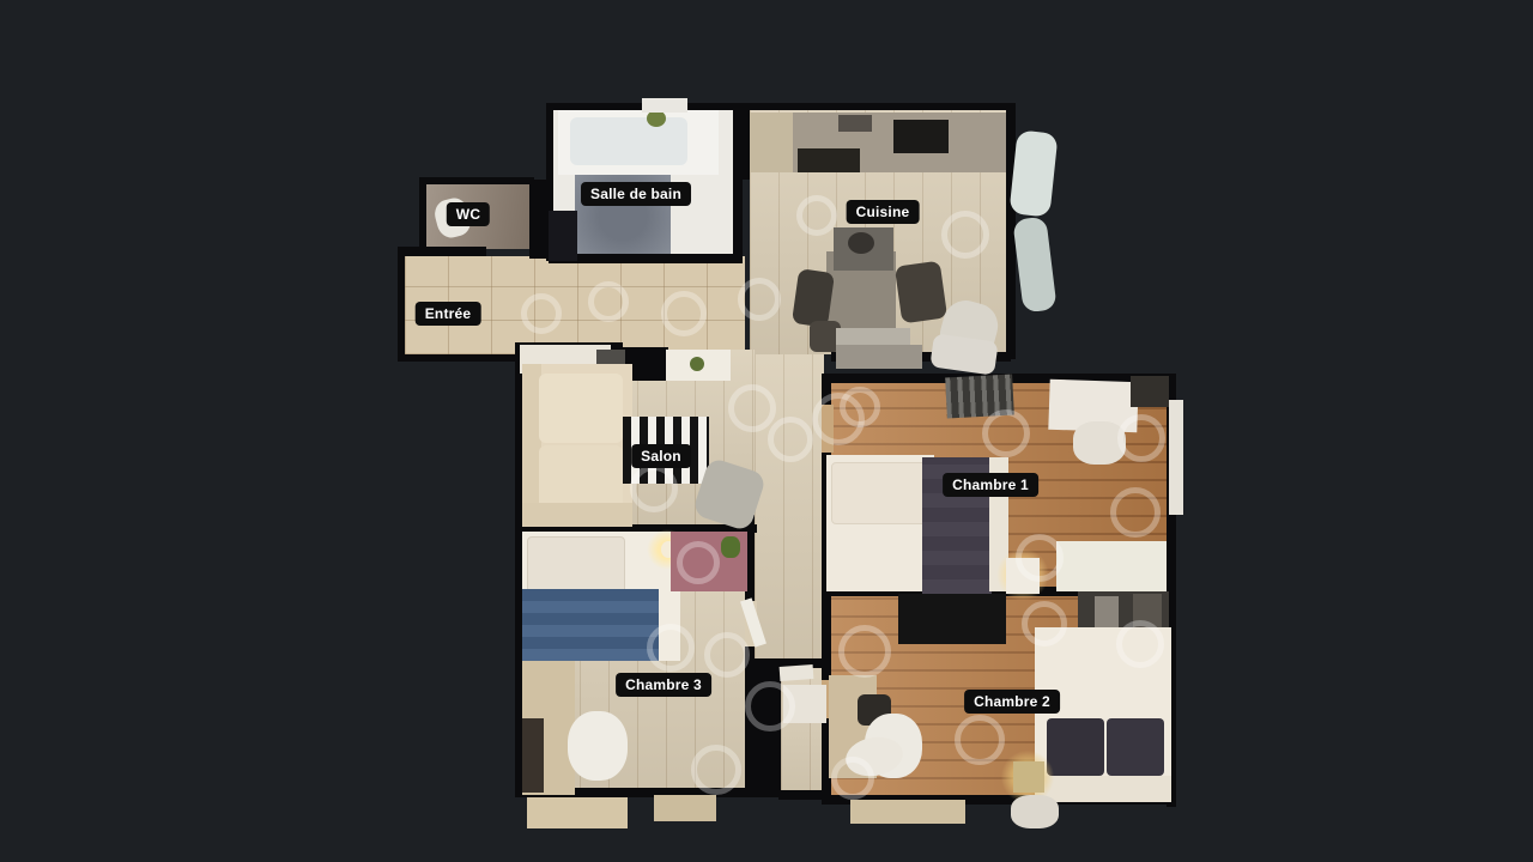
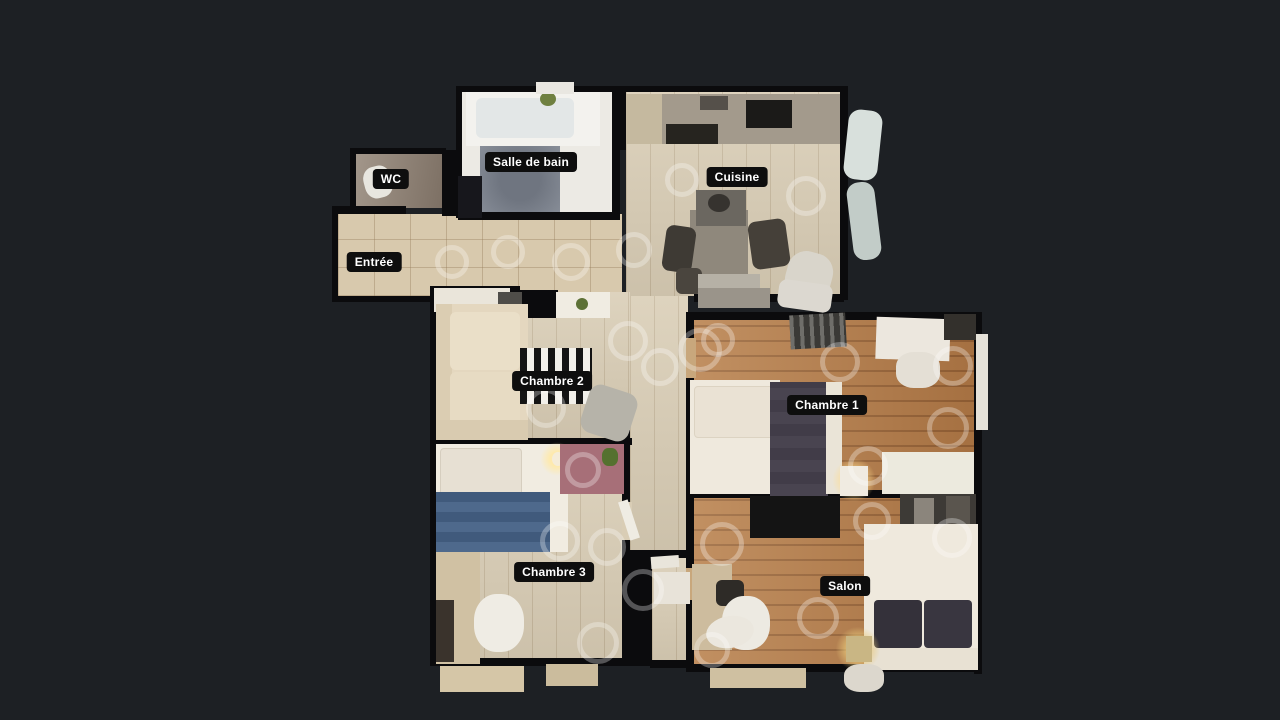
  WC
  Salle de bain
  Cuisine
  Entrée
- Salon
+ Chambre 2
  Chambre 1
  Chambre 3
- Chambre 2
+ Salon
